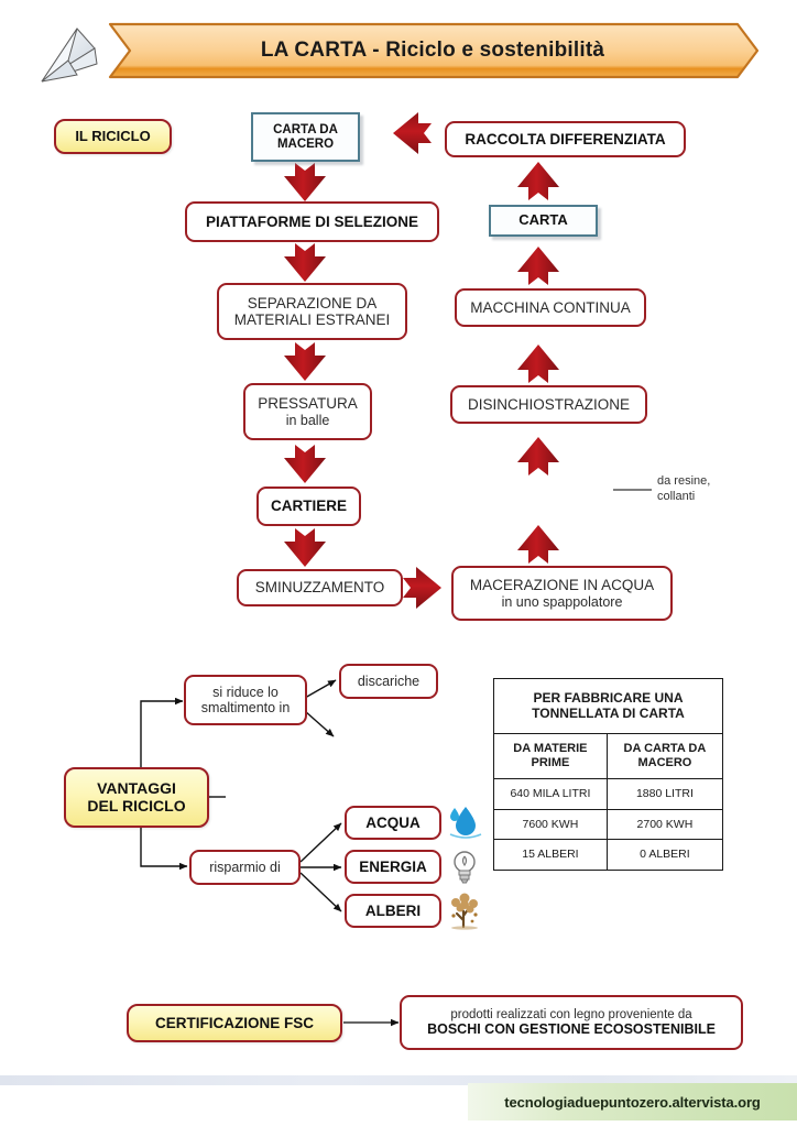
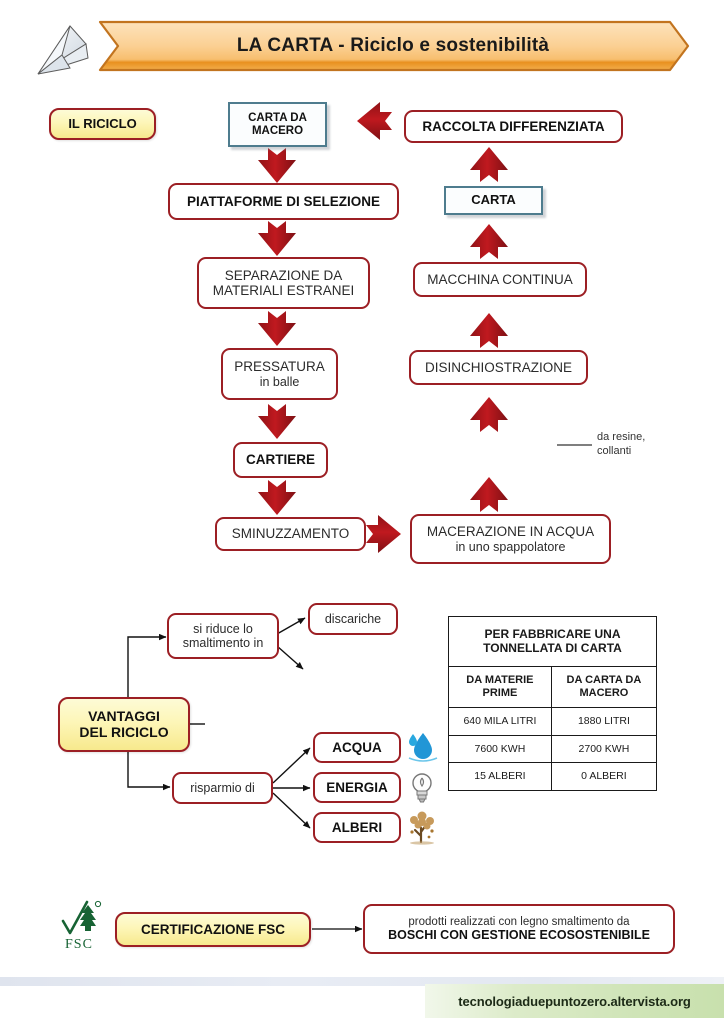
  LA CARTA - Riciclo e sostenibilità
  IL RICICLO
  CARTA DA
  MACERO
  PIATTAFORME DI SELEZIONE
  SEPARAZIONE DA
  MATERIALI ESTRANEI
  PRESSATURA
  in balle
  CARTIERE
  SMINUZZAMENTO
  RACCOLTA DIFFERENZIATA
  CARTA
  MACCHINA CONTINUA
  DISINCHIOSTRAZIONE
  da resine,
  collanti
  MACERAZIONE IN ACQUA
  in uno spappolatore
  VANTAGGI
  DEL RICICLO
  si riduce lo
  smaltimento in
  discariche
  risparmio di
  ACQUA
  ENERGIA
  ALBERI
  PER FABBRICARE UNA TONNELLATA DI CARTA
  DA MATERIE PRIME	DA CARTA DA MACERO
  640 MILA LITRI	1880 LITRI
  7600 KWH	2700 KWH
  15 ALBERI	0 ALBERI
+ FSC
  CERTIFICAZIONE FSC
- prodotti realizzati con legno proveniente da
+ prodotti realizzati con legno smaltimento da
  BOSCHI CON GESTIONE ECOSOSTENIBILE
  tecnologiaduepuntozero.altervista.org
